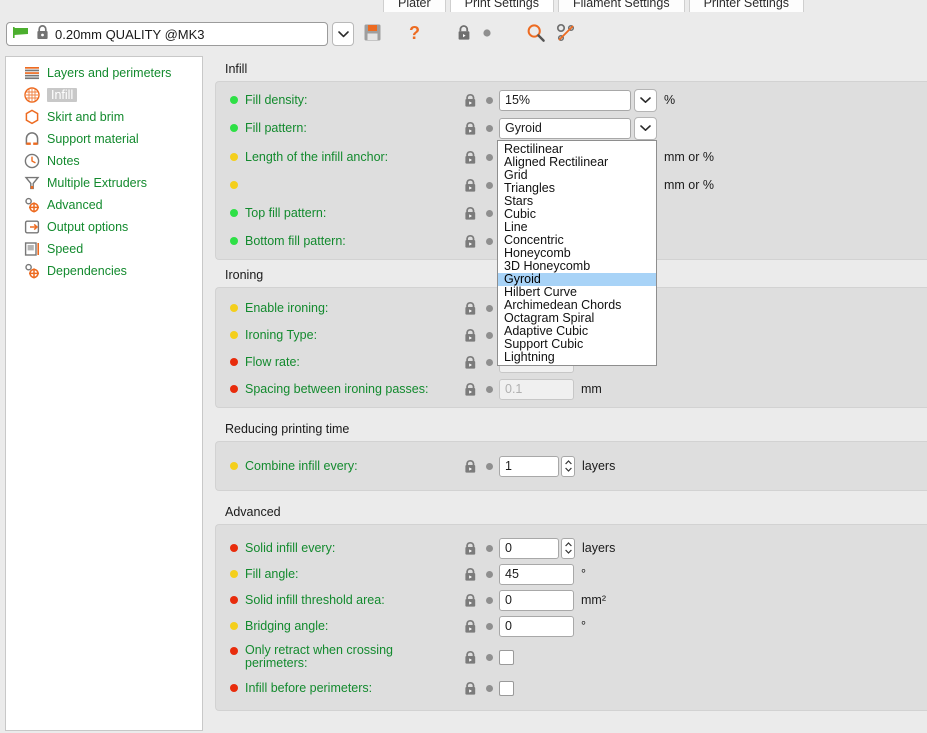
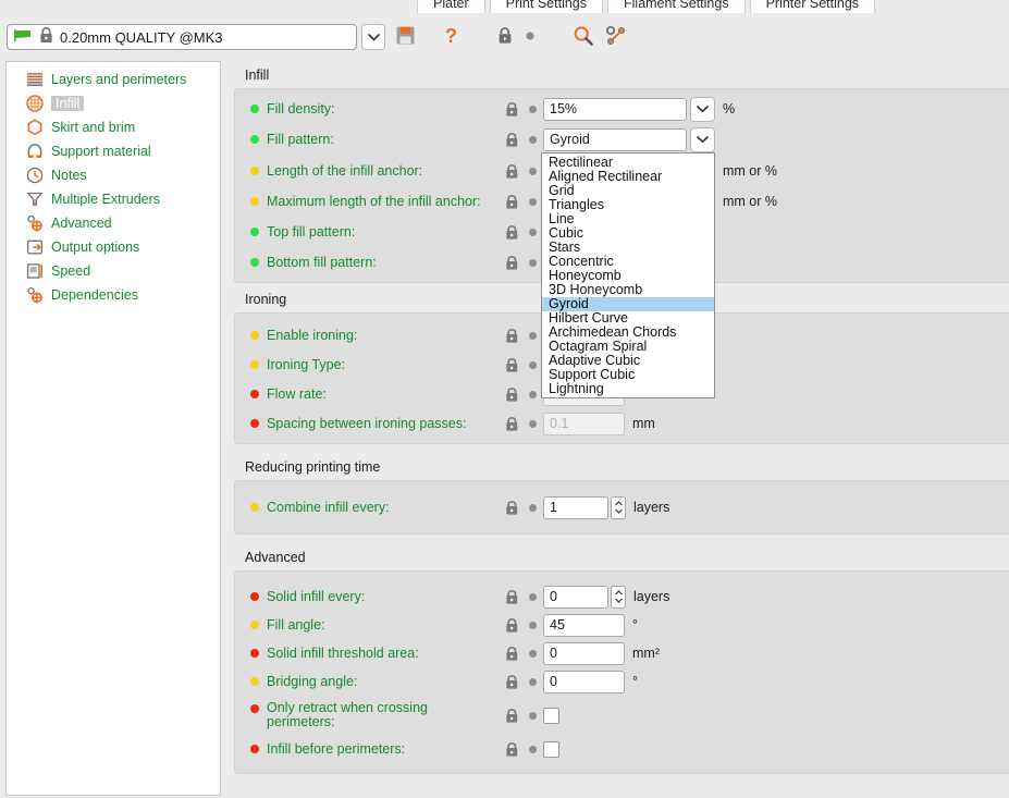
  Plater
  Print Settings
  Filament Settings
  Printer Settings
  0.20mm QUALITY @MK3
  ?
  Layers and perimeters
  Infill
  Skirt and brim
  Support material
  Notes
  Multiple Extruders
  Advanced
  Output options
  Speed
  Dependencies
  Infill
  Fill density:
  15%
  %
  Fill pattern:
  Gyroid
  Length of the infill anchor:
  mm or %
+ Maximum length of the infill anchor:
  mm or %
  Top fill pattern:
  Bottom fill pattern:
  Ironing
  Enable ironing:
  Ironing Type:
  Flow rate:
  Spacing between ironing passes:
  0.1
  mm
  Reducing printing time
  Combine infill every:
  1
  layers
  Advanced
  Solid infill every:
  0
  layers
  Fill angle:
  45
  °
  Solid infill threshold area:
  0
  mm²
  Bridging angle:
  0
  °
  Only retract when crossing perimeters:
  Infill before perimeters:
  Rectilinear
  Aligned Rectilinear
  Grid
  Triangles
- Stars
+ Line
  Cubic
- Line
+ Stars
  Concentric
  Honeycomb
  3D Honeycomb
  Gyroid
  Hilbert Curve
  Archimedean Chords
  Octagram Spiral
  Adaptive Cubic
  Support Cubic
  Lightning
